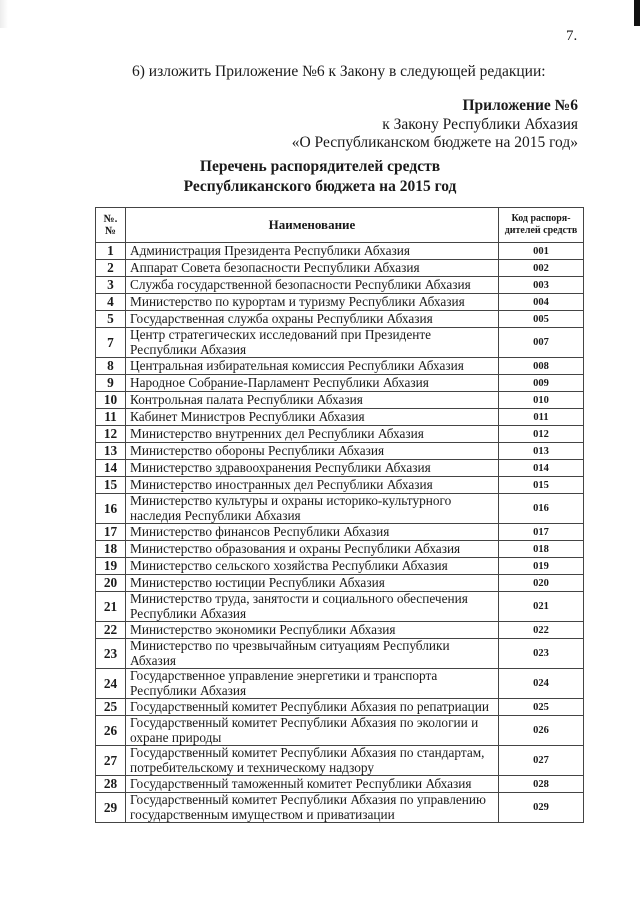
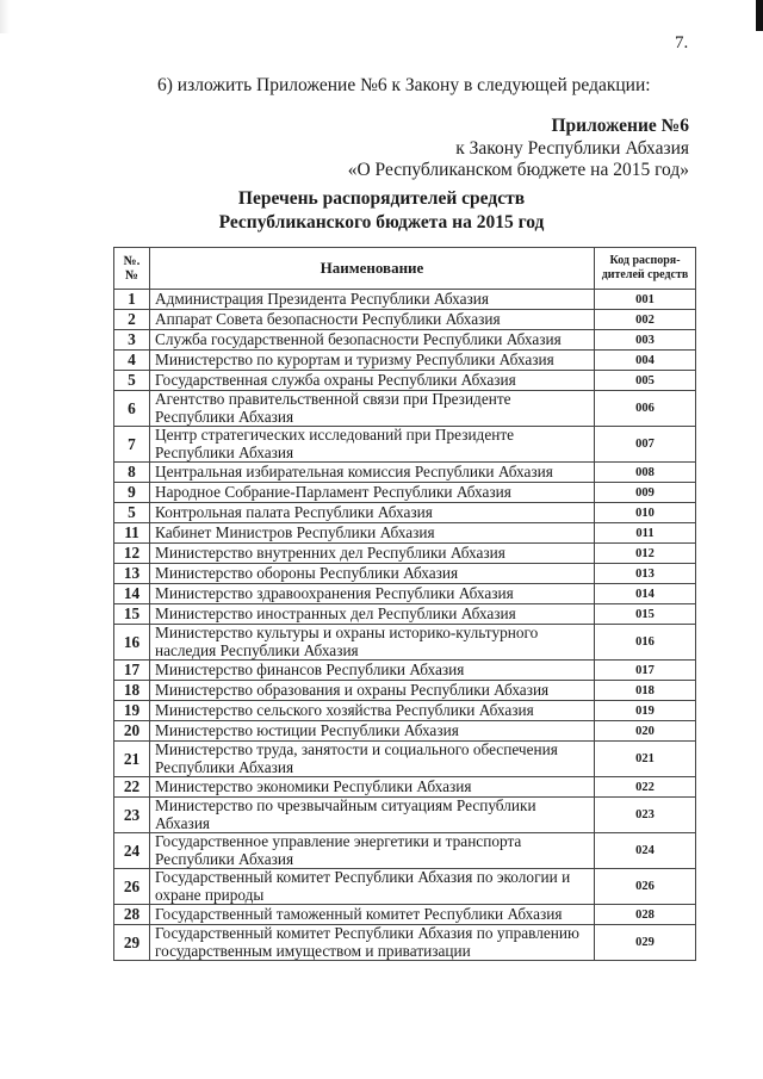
  7.
  6) изложить Приложение №6 к Закону в следующей редакции:
  Приложение №6
  к Закону Республики Абхазия
  «О Республиканском бюджете на 2015 год»
  Перечень распорядителей средств
  Республиканского бюджета на 2015 год
  №.№	Наименование	Код распоря- дителей средств
  1	Администрация Президента Республики Абхазия	001
  2	Аппарат Совета безопасности Республики Абхазия	002
  3	Служба государственной безопасности Республики Абхазия	003
  4	Министерство по курортам и туризму Республики Абхазия	004
  5	Государственная служба охраны Республики Абхазия	005
+ 6	Агентство правительственной связи при ПрезидентеРеспублики Абхазия	006
  7	Центр стратегических исследований при ПрезидентеРеспублики Абхазия	007
  8	Центральная избирательная комиссия Республики Абхазия	008
  9	Народное Собрание-Парламент Республики Абхазия	009
- 10	Контрольная палата Республики Абхазия	010
+ 5	Контрольная палата Республики Абхазия	010
  11	Кабинет Министров Республики Абхазия	011
  12	Министерство внутренних дел Республики Абхазия	012
  13	Министерство обороны Республики Абхазия	013
  14	Министерство здравоохранения Республики Абхазия	014
  15	Министерство иностранных дел Республики Абхазия	015
  16	Министерство культуры и охраны историко-культурногонаследия Республики Абхазия	016
  17	Министерство финансов Республики Абхазия	017
  18	Министерство образования и охраны Республики Абхазия	018
  19	Министерство сельского хозяйства Республики Абхазия	019
  20	Министерство юстиции Республики Абхазия	020
  21	Министерство труда, занятости и социального обеспеченияРеспублики Абхазия	021
  22	Министерство экономики Республики Абхазия	022
  23	Министерство по чрезвычайным ситуациям Республики Абхазия	023
  24	Государственное управление энергетики и транспортаРеспублики Абхазия	024
- 25	Государственный комитет Республики Абхазия по репатриации	025
  26	Государственный комитет Республики Абхазия по экологии иохране природы	026
- 27	Государственный комитет Республики Абхазия по стандартам,потребительскому и техническому надзору	027
  28	Государственный таможенный комитет Республики Абхазия	028
  29	Государственный комитет Республики Абхазия по управлениюгосударственным имуществом и приватизации	029
